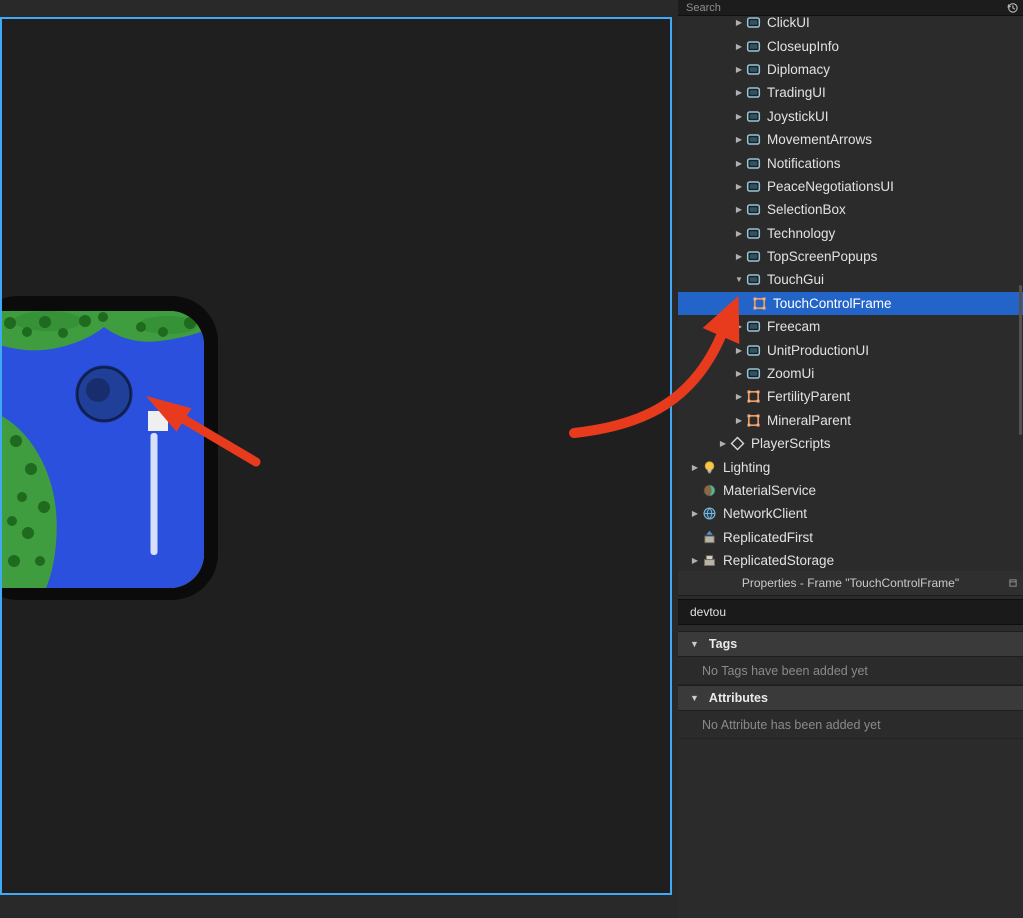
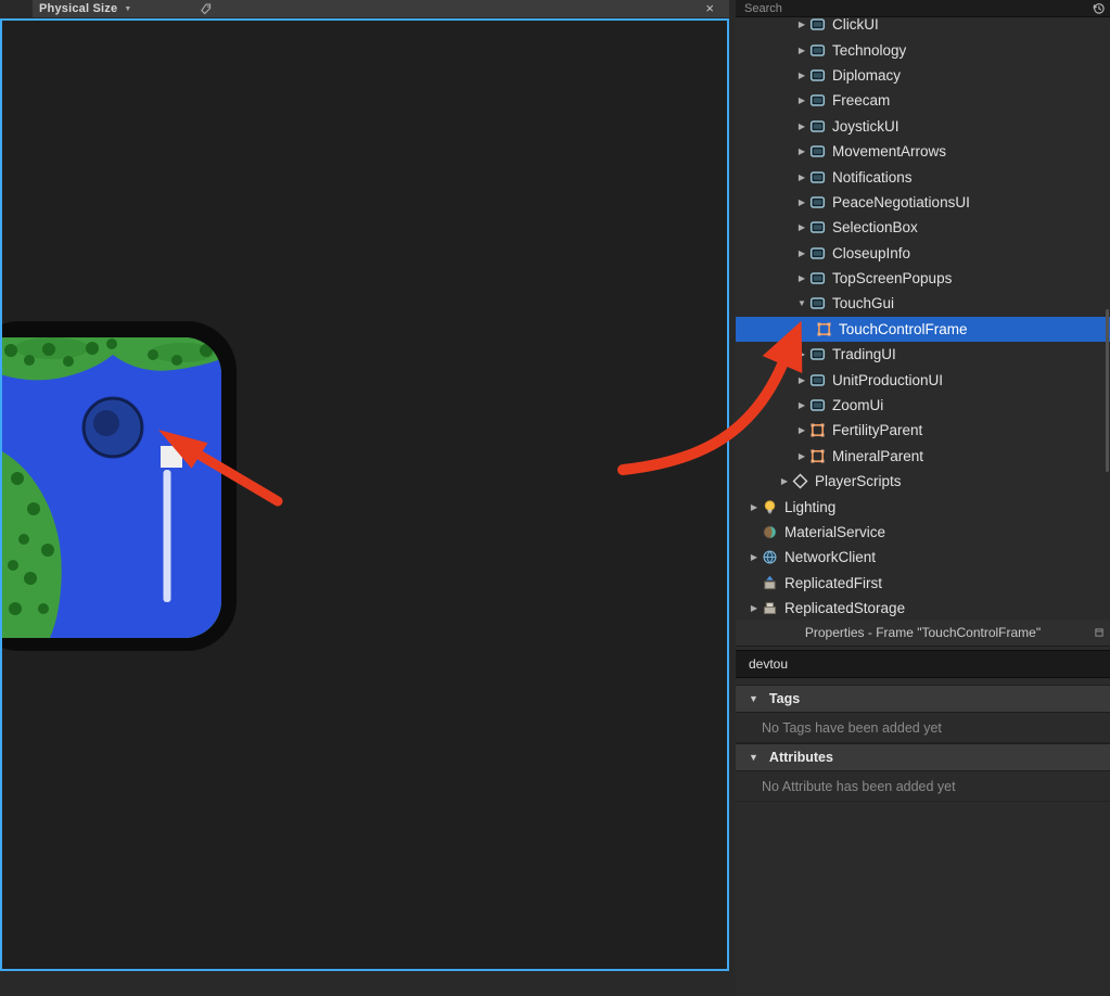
+ Physical Size
+ ×
  Search
  ▶
  ClickUI
  ▶
- CloseupInfo
+ Technology
  ▶
  Diplomacy
  ▶
- TradingUI
+ Freecam
  ▶
  JoystickUI
  ▶
  MovementArrows
  ▶
  Notifications
  ▶
  PeaceNegotiationsUI
  ▶
  SelectionBox
  ▶
- Technology
+ CloseupInfo
  ▶
  TopScreenPopups
  ▼
  TouchGui
  TouchControlFrame
- Freecam
+ TradingUI
  ▶
  UnitProductionUI
  ▶
  ZoomUi
  ▶
  FertilityParent
  ▶
  MineralParent
  ▶
  PlayerScripts
  ▶
  Lighting
  MaterialService
  ▶
  NetworkClient
  ReplicatedFirst
  ▶
  ReplicatedStorage
  Properties - Frame "TouchControlFrame"
  devtou
  ▼
  Tags
  No Tags have been added yet
  ▼
  Attributes
  No Attribute has been added yet
